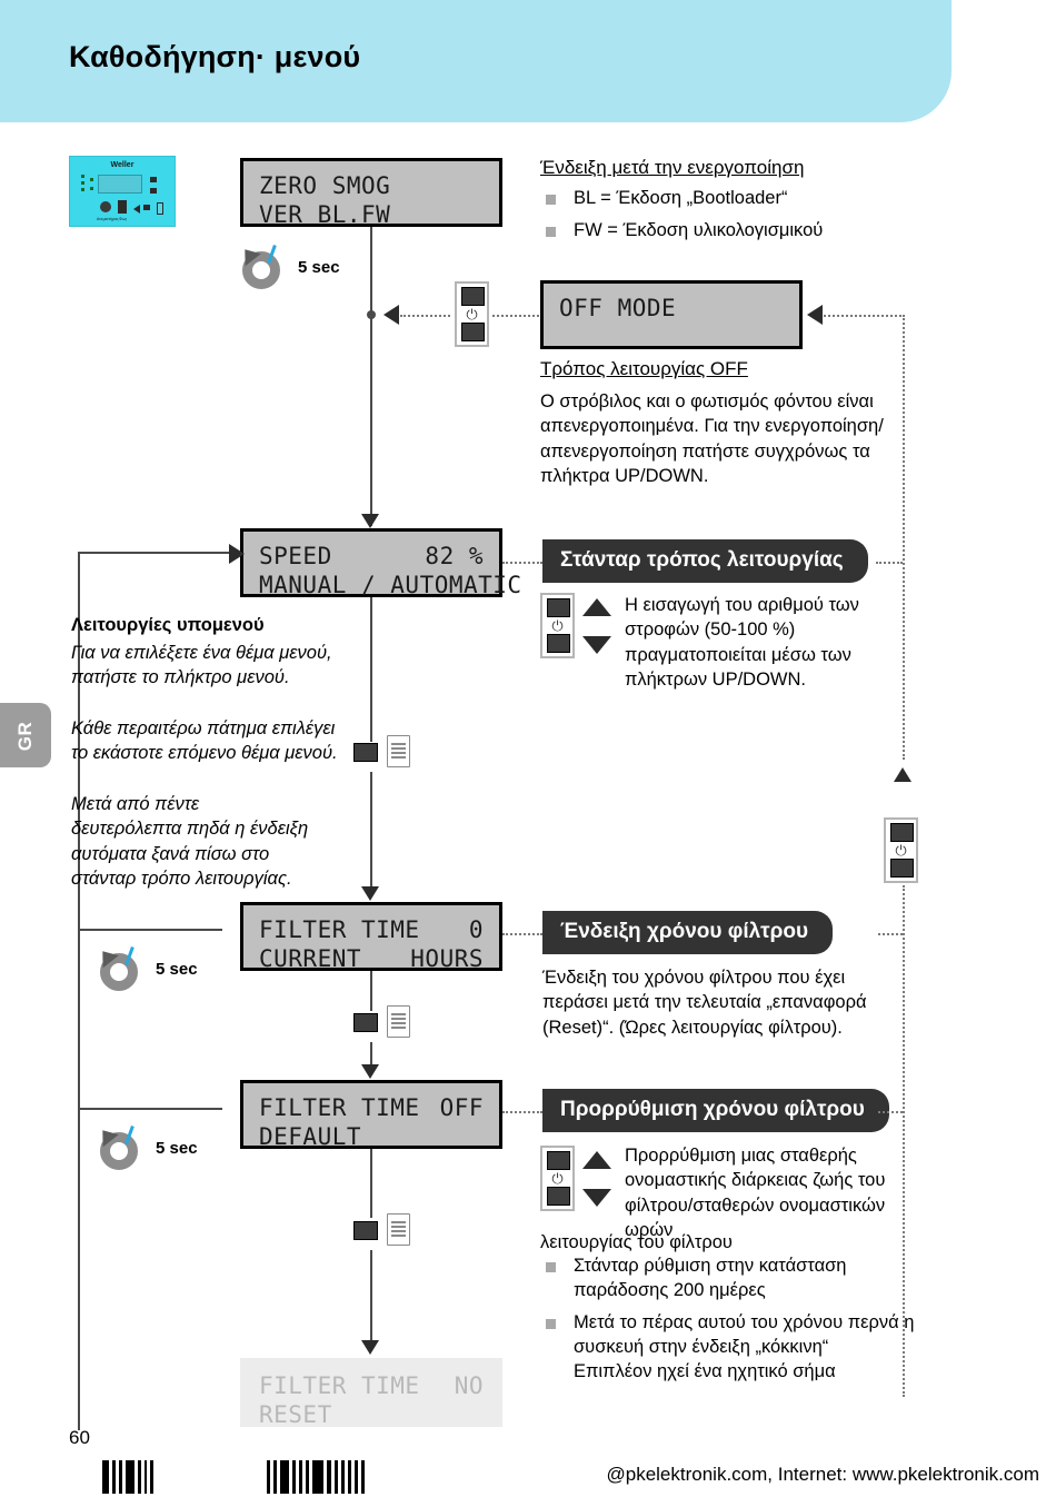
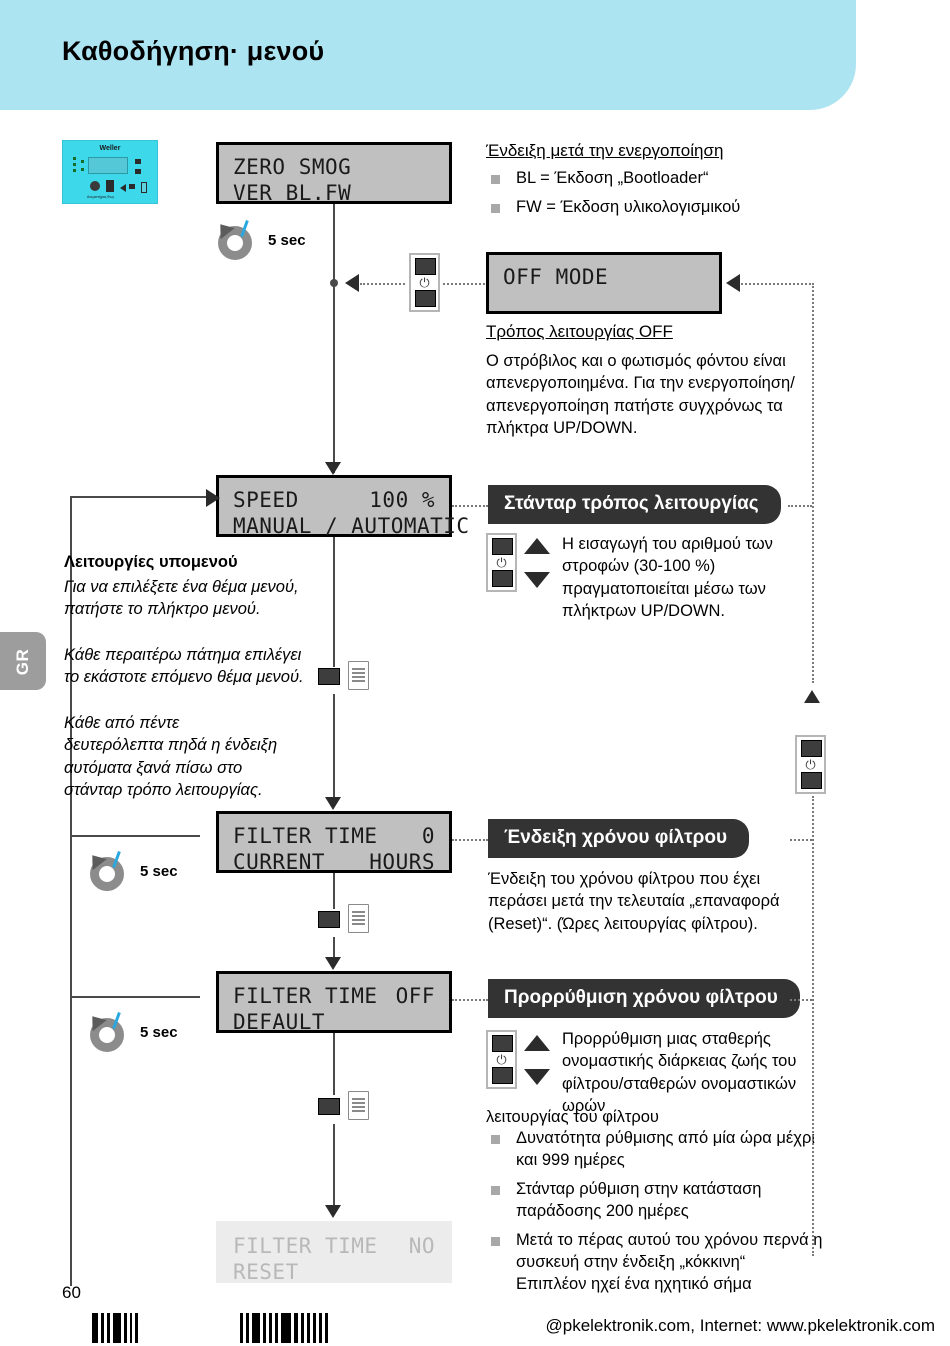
  Καθοδήγηση· μενού
  ZERO SMOG
  VER BL.FW
  Ένδειξη μετά την ενεργοποίηση
  BL = Έκδοση „Bootloader“
  FW = Έκδοση υλικολογισμικού
  5 sec
  ⏻
  OFF MODE
  Τρόπος λειτουργίας OFF
  Ο στρόβιλος και ο φωτισμός φόντου είναι απενεργοποιημένα. Για την ενεργοποίηση/απενεργοποίηση πατήστε συγχρόνως τα πλήκτρα UP/DOWN.
  SPEED
- 82 %
+ 100 %
  MANUAL / AUTOMATIC
  Στάνταρ τρόπος λειτουργίας
  ⏻
- Η εισαγωγή του αριθμού των στροφών (50-100 %) πραγματοποιείται μέσω των πλήκτρων UP/DOWN.
+ Η εισαγωγή του αριθμού των στροφών (30-100 %) πραγματοποιείται μέσω των πλήκτρων UP/DOWN.
  Λειτουργίες υπομενού
  Για να επιλέξετε ένα θέμα μενού, πατήστε το πλήκτρο μενού.
  Κάθε περαιτέρω πάτημα επιλέγει το εκάστοτε επόμενο θέμα μενού.
- Μετά από πέντε δευτερόλεπτα πηδά η ένδειξη αυτόματα ξανά πίσω στο στάνταρ τρόπο λειτουργίας.
+ Κάθε από πέντε δευτερόλεπτα πηδά η ένδειξη αυτόματα ξανά πίσω στο στάνταρ τρόπο λειτουργίας.
  FILTER TIME
  0
  CURRENT
  HOURS
  5 sec
  Ένδειξη χρόνου φίλτρου
  Ένδειξη του χρόνου φίλτρου που έχει περάσει μετά την τελευταία „επαναφορά (Reset)“. (Ώρες λειτουργίας φίλτρου).
  FILTER TIME
  OFF
  DEFAULT
  5 sec
  Προρρύθμιση χρόνου φίλτρου
  ⏻
  Προρρύθμιση μιας σταθερής ονομαστικής διάρκειας ζωής του φίλτρου/σταθερών ονομαστικών ωρών
  λειτουργίας του φίλτρου
+ Δυνατότητα ρύθμισης από μία ώρα μέχρι και 999 ημέρες
  Στάνταρ ρύθμιση στην κατάσταση παράδοσης 200 ημέρες
  Μετά το πέρας αυτού του χρόνου περνά η συσκευή στην ένδειξη „κόκκινη“
  Επιπλέον ηχεί ένα ηχητικό σήμα
  ⏻
  FILTER TIME
  NO
  RESET
  60
  @pkelektronik.com, Internet: www.pkelektronik.com
